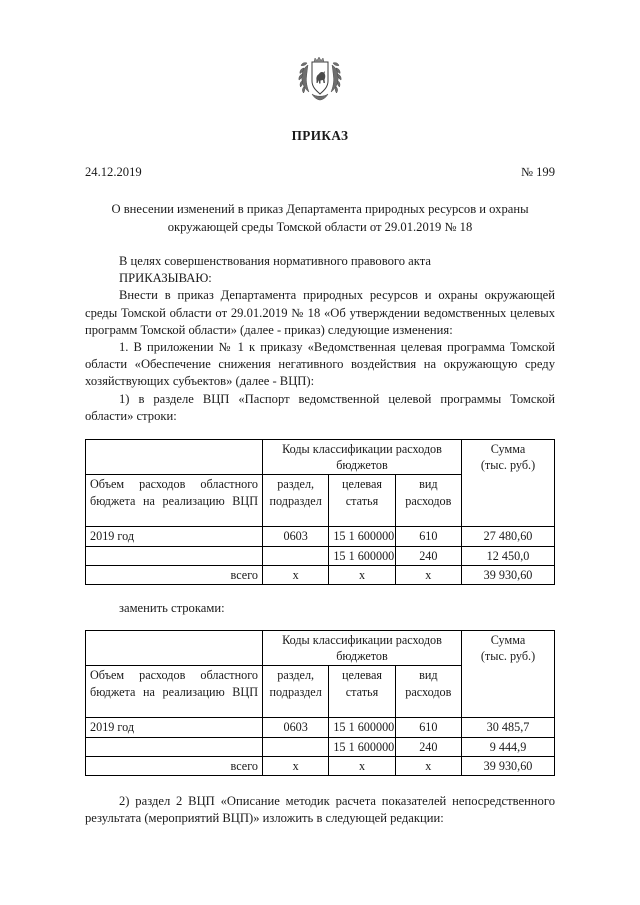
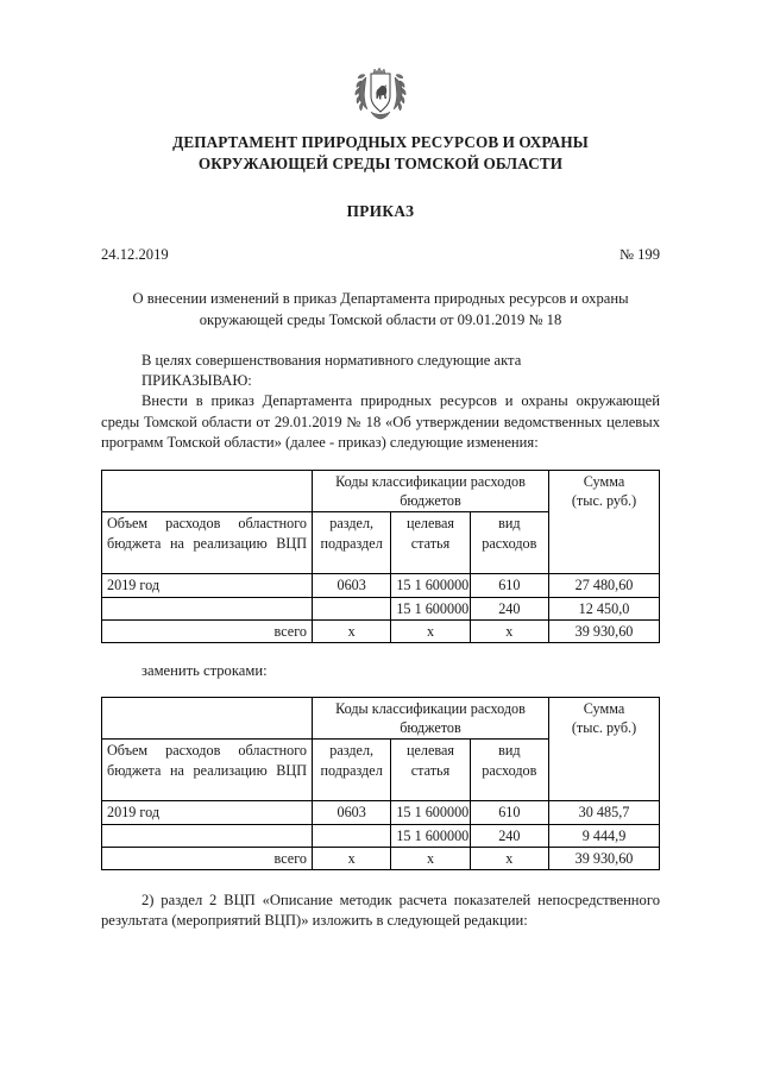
+ ДЕПАРТАМЕНТ ПРИРОДНЫХ РЕСУРСОВ И ОХРАНЫ
+ ОКРУЖАЮЩЕЙ СРЕДЫ ТОМСКОЙ ОБЛАСТИ
  ПРИКАЗ
  24.12.2019
  № 199
  О внесении изменений в приказ Департамента природных ресурсов и охраны
- окружающей среды Томской области от 29.01.2019 № 18
+ окружающей среды Томской области от 09.01.2019 № 18
- В целях совершенствования нормативного правового акта
+ В целях совершенствования нормативного следующие акта
  ПРИКАЗЫВАЮ:
  Внести в приказ Департамента природных ресурсов и охраны окружающей среды Томской области от 29.01.2019 № 18 «Об утверждении ведомственных целевых программ Томской области» (далее - приказ) следующие изменения:
- 1. В приложении № 1 к приказу «Ведомственная целевая программа Томской области «Обеспечение снижения негативного воздействия на окружающую среду хозяйствующих субъектов» (далее - ВЦП):
- 1) в разделе ВЦП «Паспорт ведомственной целевой программы Томской области» строки:
  	Коды классификации расходов бюджетов	Сумма (тыс. руб.)
  Объем расходов областного бюджета на реализацию ВЦП	раздел, подраздел	целевая статья	вид расходов
  2019 год	0603	15 1 600000	610	27 480,60
  		15 1 600000	240	12 450,0
  всего	х	х	х	39 930,60
  заменить строками:
  	Коды классификации расходов бюджетов	Сумма (тыс. руб.)
  Объем расходов областного бюджета на реализацию ВЦП	раздел, подраздел	целевая статья	вид расходов
  2019 год	0603	15 1 600000	610	30 485,7
  		15 1 600000	240	9 444,9
  всего	х	х	х	39 930,60
  2) раздел 2 ВЦП «Описание методик расчета показателей непосредственного результата (мероприятий ВЦП)» изложить в следующей редакции:
